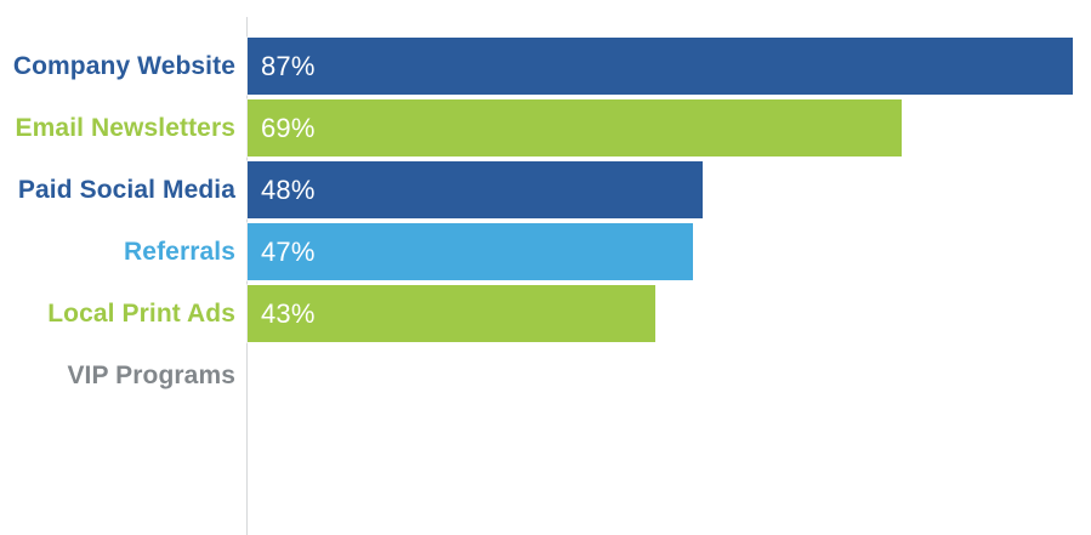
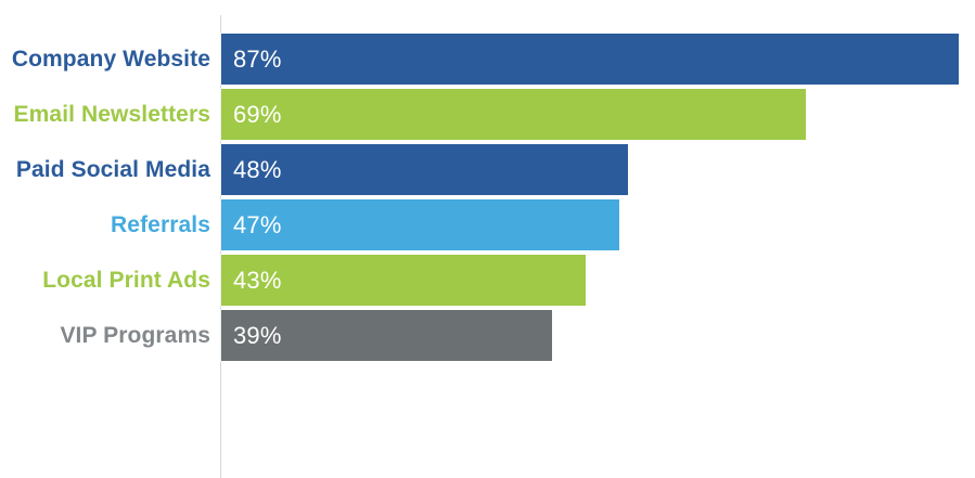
  Company Website
  87%
  Email Newsletters
  69%
  Paid Social Media
  48%
  Referrals
  47%
  Local Print Ads
  43%
  VIP Programs
+ 39%
